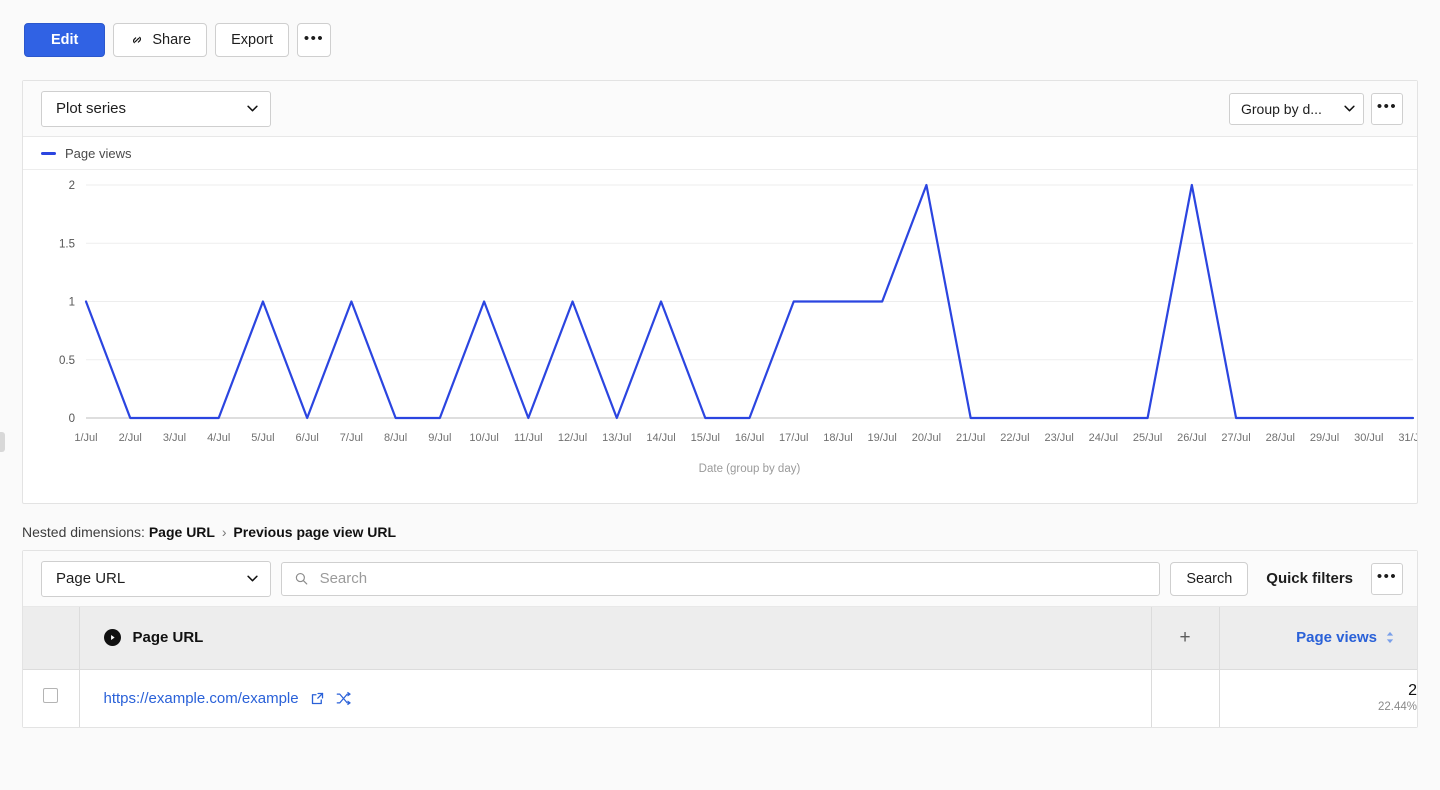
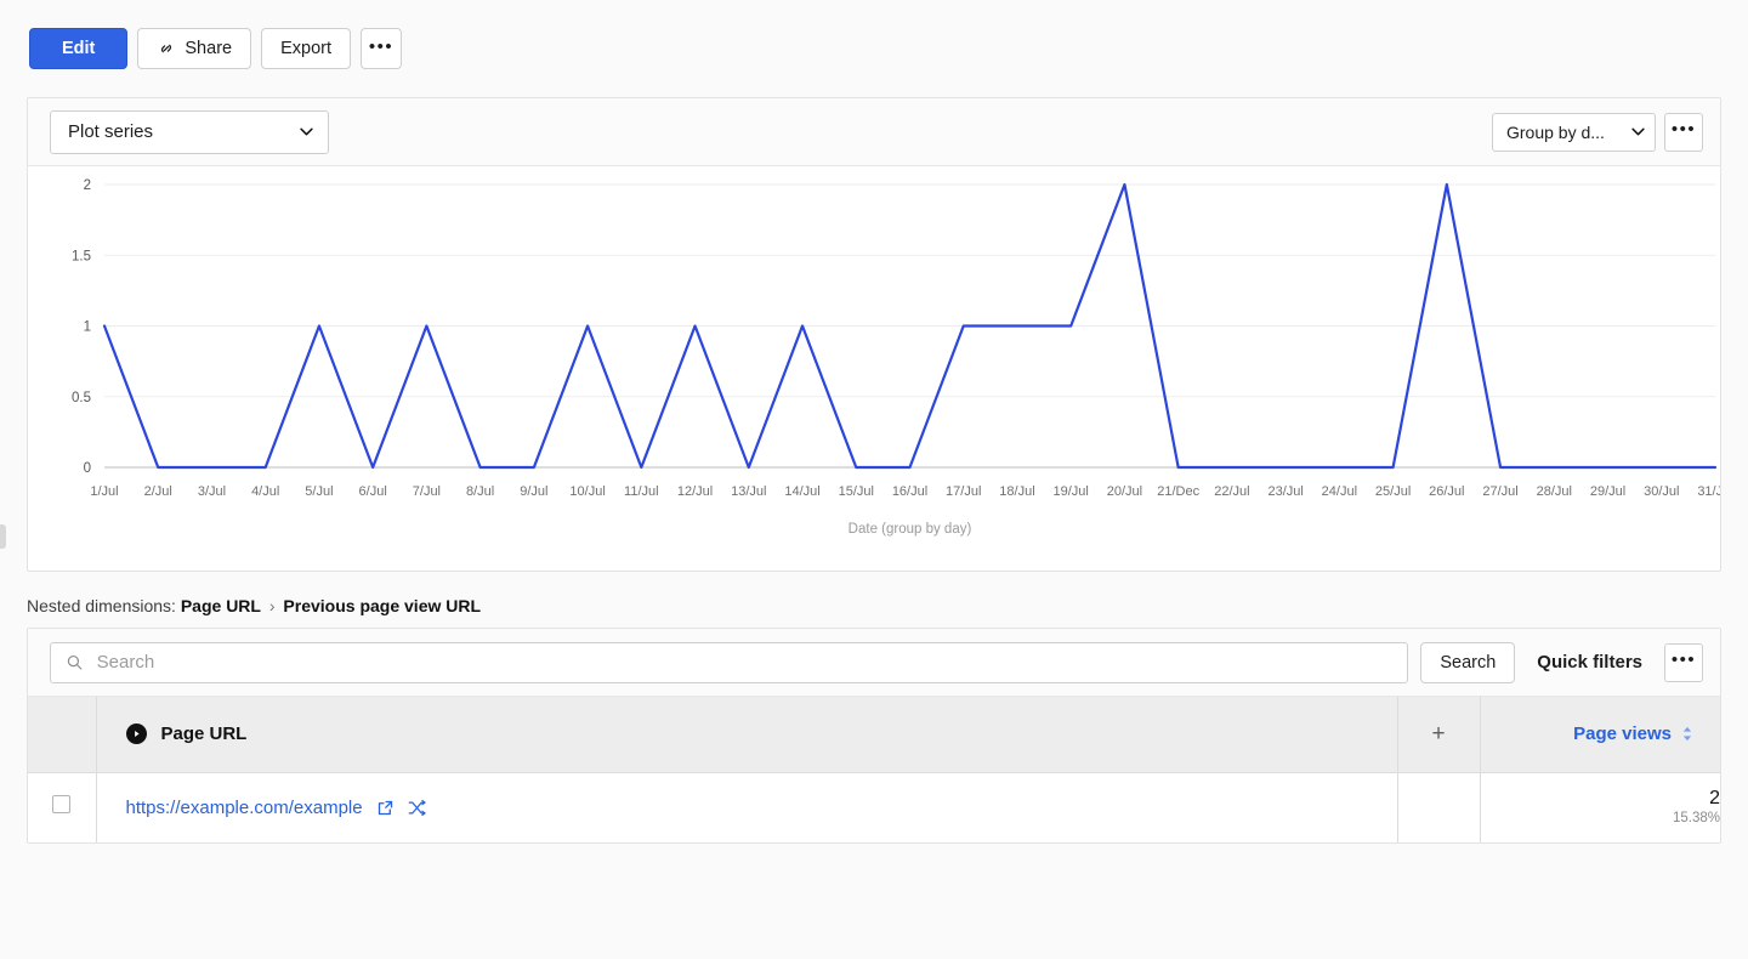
  Edit
  Share
  Export
  •••
  Plot series
  Group by d...
  •••
- Page views
  0
  0.5
  1
  1.5
  2
  1/Jul
  2/Jul
  3/Jul
  4/Jul
  5/Jul
  6/Jul
  7/Jul
  8/Jul
  9/Jul
  10/Jul
  11/Jul
  12/Jul
  13/Jul
  14/Jul
  15/Jul
  16/Jul
  17/Jul
  18/Jul
  19/Jul
  20/Jul
- 21/Jul
+ 21/Dec
  22/Jul
  23/Jul
  24/Jul
  25/Jul
  26/Jul
  27/Jul
  28/Jul
  29/Jul
  30/Jul
  Date (group by day)
  Nested dimensions: Page URL › Previous page view URL
- Page URL
  Search
  Search
  Quick filters
  •••
  	Page URL	+	Page views
- 	https://example.com/example		2 22.44%
+ 	https://example.com/example		2 15.38%
